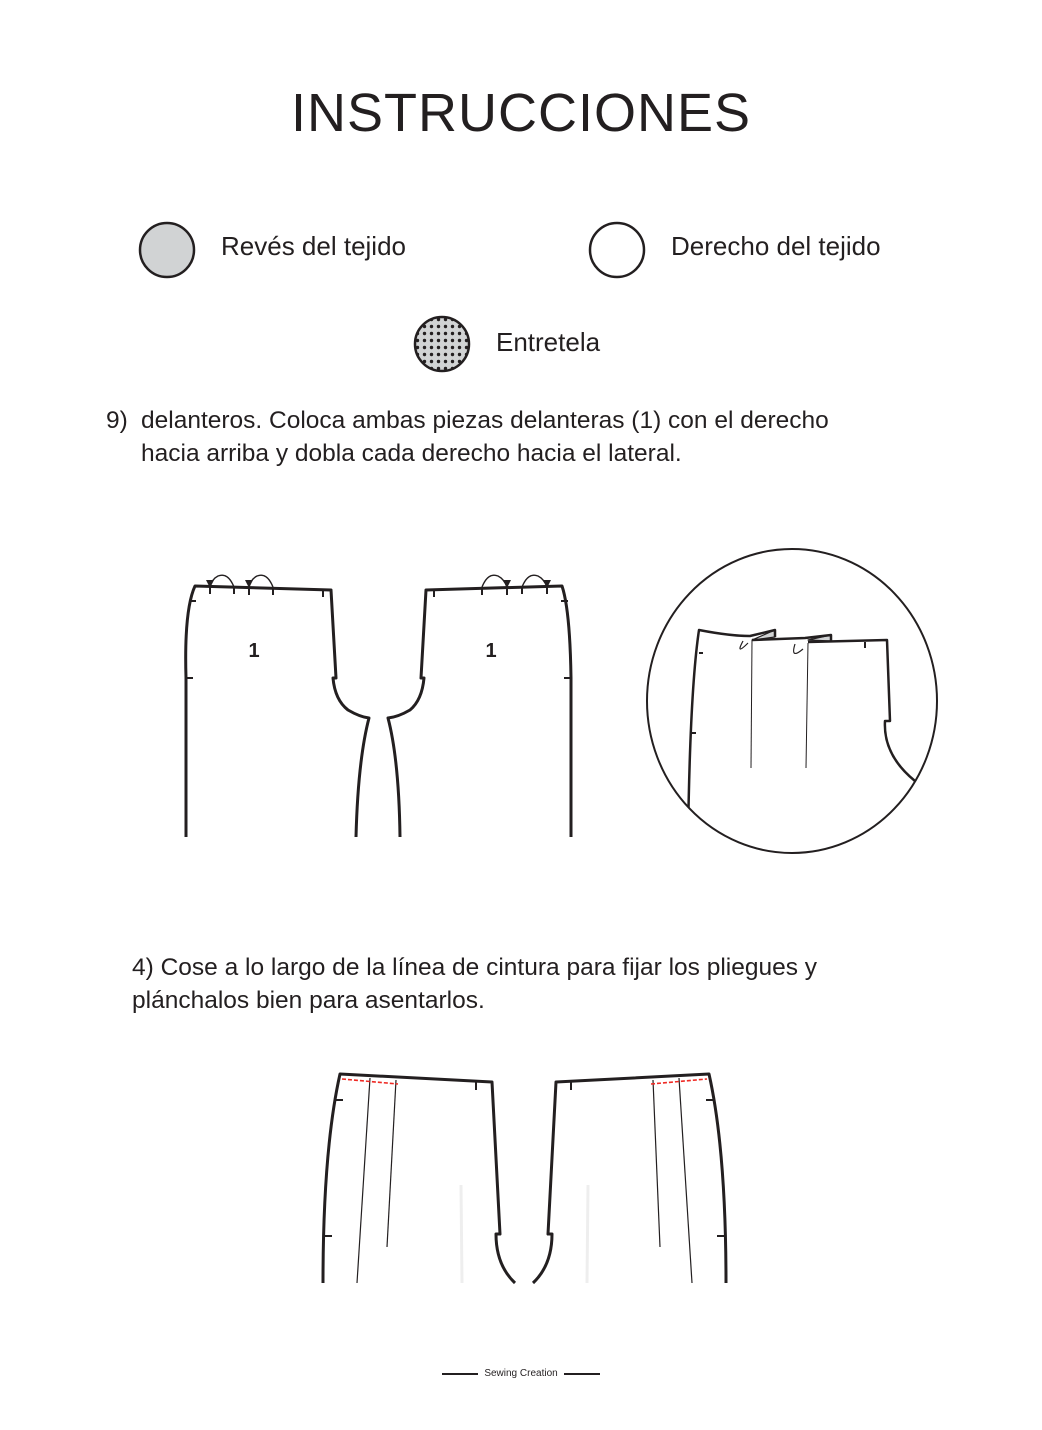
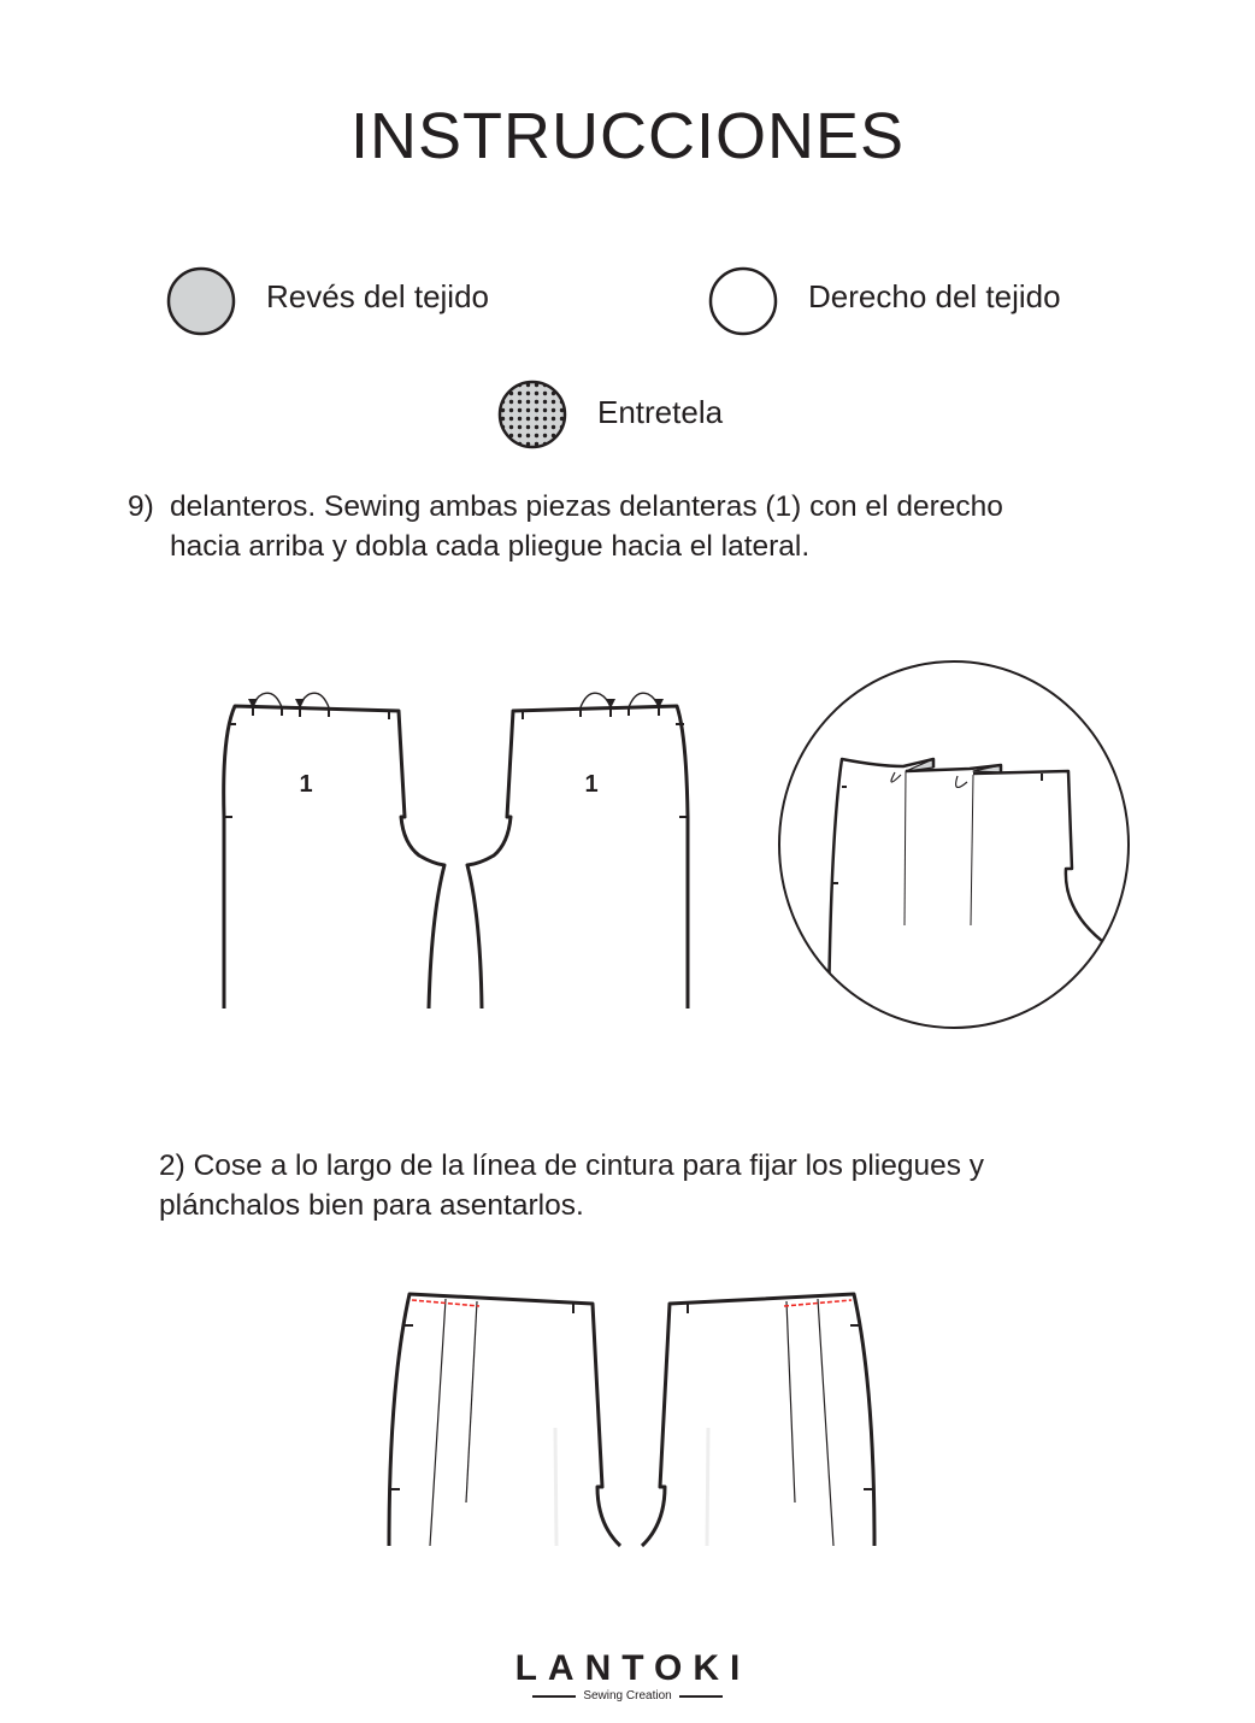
  INSTRUCCIONES
  Revés del tejido
  Derecho del tejido
  Entretela
  9)
- delanteros. Coloca ambas piezas delanteras (1) con el derecho
+ delanteros. Sewing ambas piezas delanteras (1) con el derecho
- hacia arriba y dobla cada derecho hacia el lateral.
+ hacia arriba y dobla cada pliegue hacia el lateral.
  1
  1
- 4) Cose a lo largo de la línea de cintura para fijar los pliegues y
+ 2) Cose a lo largo de la línea de cintura para fijar los pliegues y
  plánchalos bien para asentarlos.
+ LANTOKI
  Sewing Creation
